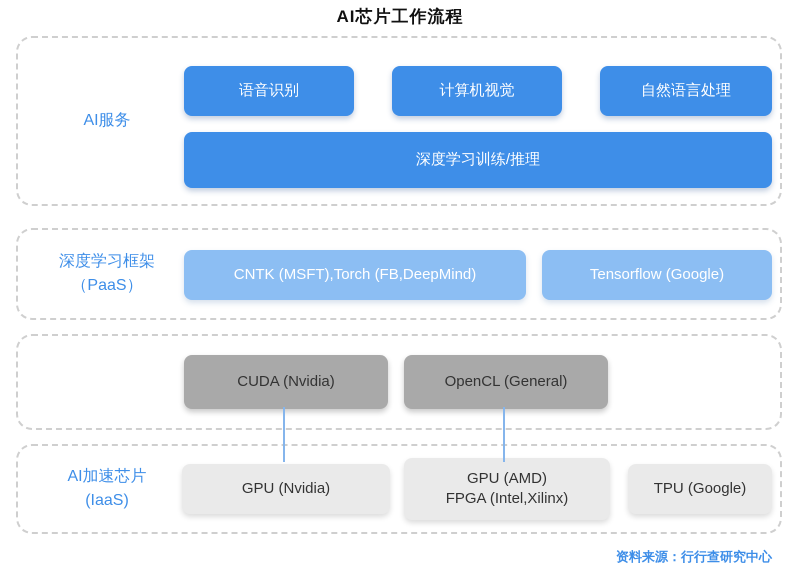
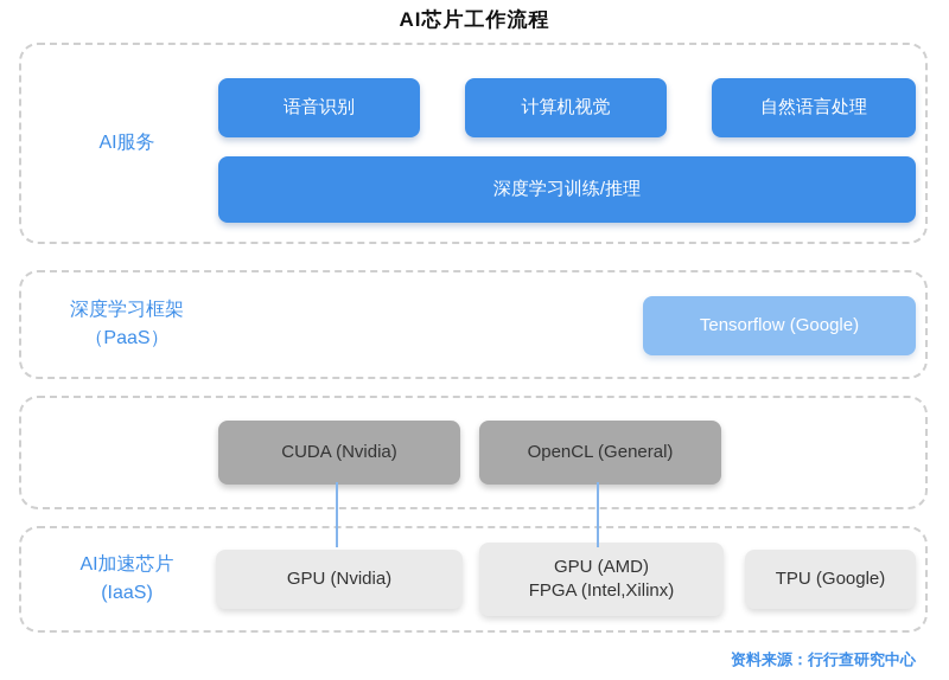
  AI芯片工作流程
  AI服务
  语音识别
  计算机视觉
  自然语言处理
  深度学习训练/推理
  深度学习框架
  （PaaS）
- CNTK (MSFT),Torch (FB,DeepMind)
  Tensorflow (Google)
  CUDA (Nvidia)
  OpenCL (General)
  AI加速芯片
  (IaaS)
  GPU (Nvidia)
  GPU (AMD)
  FPGA (Intel,Xilinx)
  TPU (Google)
  资料来源：行行查研究中心
